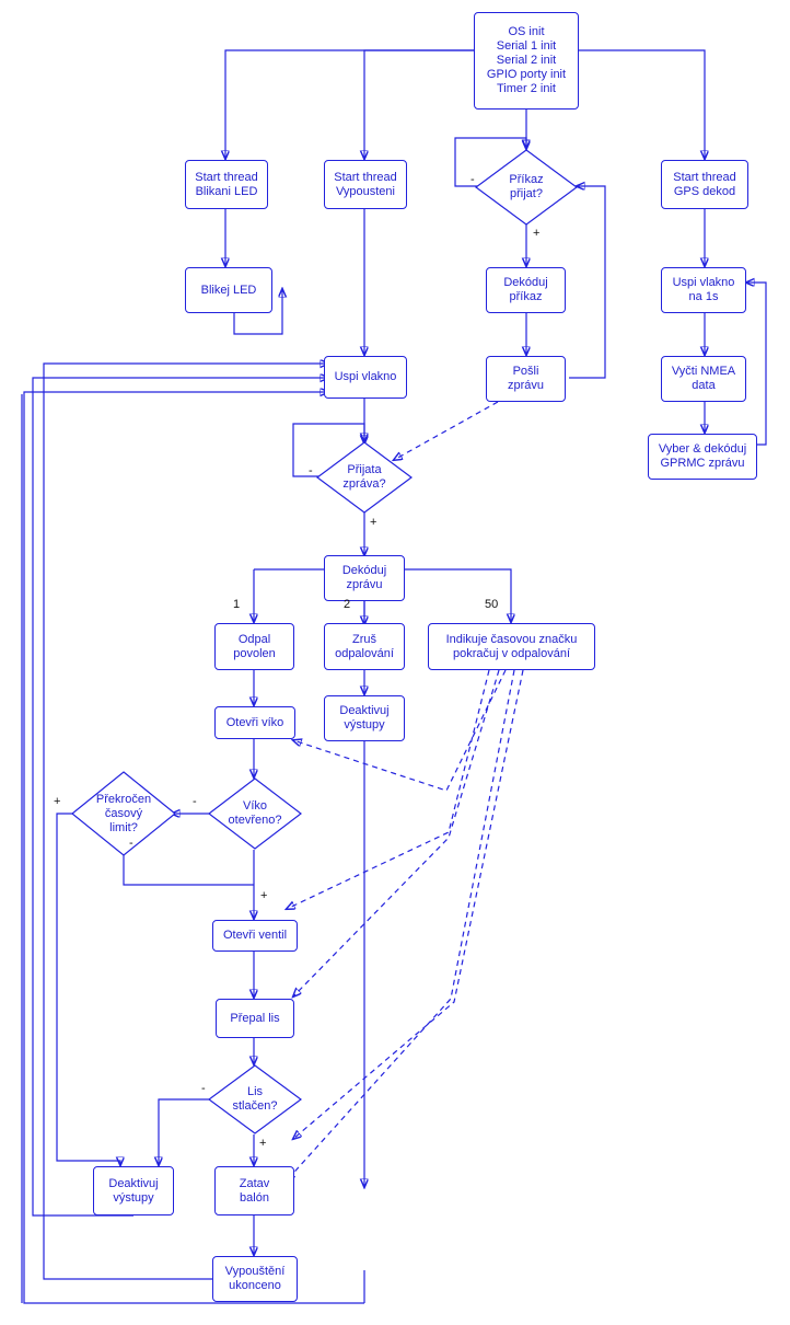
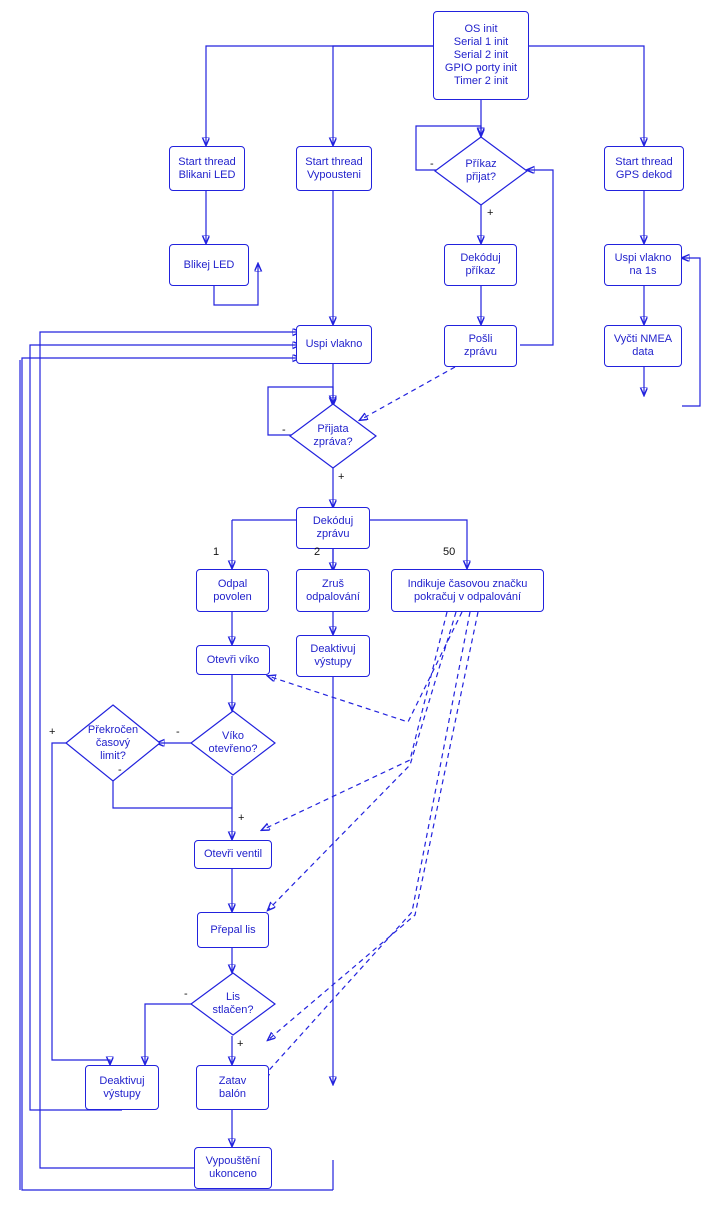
  OS init
  Serial 1 init
  Serial 2 init
  GPIO porty init
  Timer 2 init
  Start thread
  Blikani LED
  Start thread
  Vypousteni
  Příkaz
  přijat?
  Start thread
  GPS dekod
  Blikej LED
  Dekóduj
  příkaz
  Uspi vlakno
  na 1s
  Uspi vlakno
  Pošli
  zprávu
  Vyčti NMEA
  data
  Přijata
  zpráva?
- Vyber & dekóduj
- GPRMC zprávu
  Dekóduj
  zprávu
  Odpal
  povolen
  Zruš
  odpalování
  Indikuje časovou značku
  pokračuj v odpalování
  Otevři víko
  Deaktivuj
  výstupy
  Překročen
  časový
  limit?
  Víko
  otevřeno?
  Otevři ventil
  Přepal lis
  Lis
  stlačen?
  Deaktivuj
  výstupy
  Zatav
  balón
  Vypouštění
  ukonceno
  -
  +
  -
  +
  1
  2
  50
  +
  -
  -
  +
  -
  +
